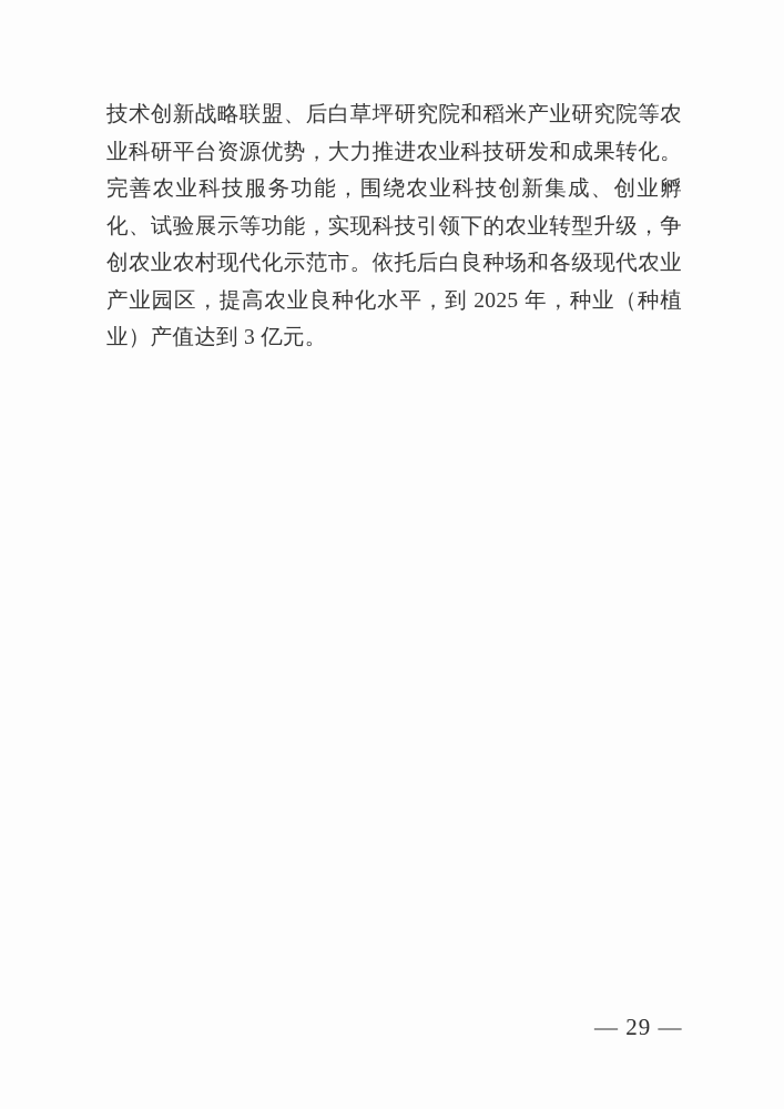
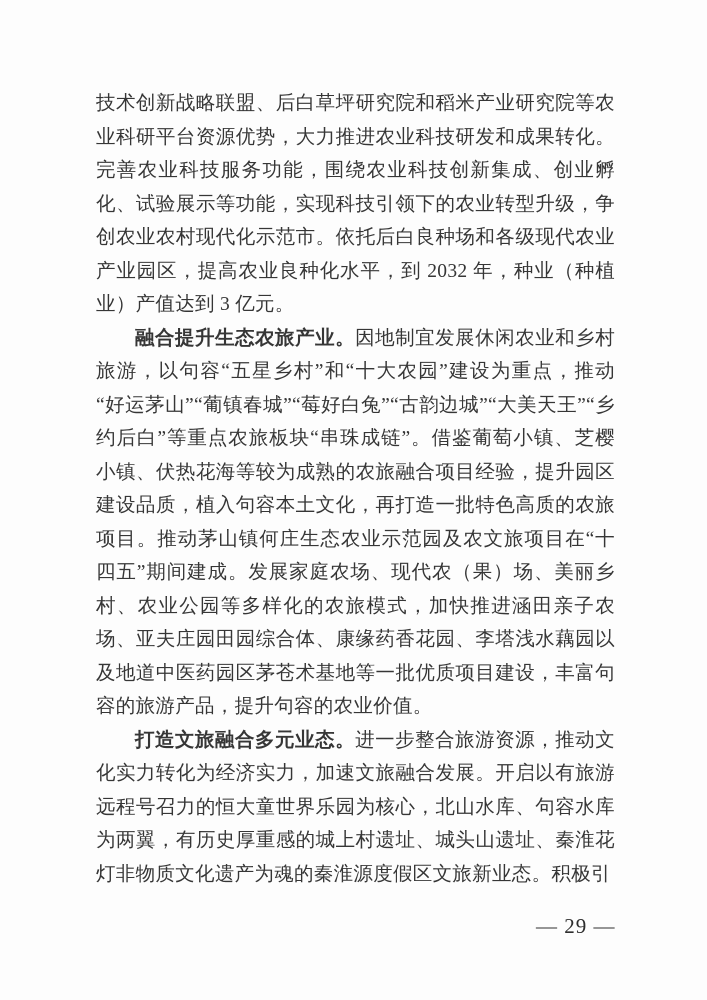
- 技术创新战略联盟、后白草坪研究院和稻米产业研究院等农业科研平台资源优势，大力推进农业科技研发和成果转化。完善农业科技服务功能，围绕农业科技创新集成、创业孵化、试验展示等功能，实现科技引领下的农业转型升级，争创农业农村现代化示范市。依托后白良种场和各级现代农业产业园区，提高农业良种化水平，到 2025 年，种业（种植业）产值达到 3 亿元。
+ 技术创新战略联盟、后白草坪研究院和稻米产业研究院等农业科研平台资源优势，大力推进农业科技研发和成果转化。完善农业科技服务功能，围绕农业科技创新集成、创业孵化、试验展示等功能，实现科技引领下的农业转型升级，争创农业农村现代化示范市。依托后白良种场和各级现代农业产业园区，提高农业良种化水平，到 2032 年，种业（种植业）产值达到 3 亿元。
+ 融合提升生态农旅产业。因地制宜发展休闲农业和乡村旅游，以句容“五星乡村”和“十大农园”建设为重点，推动“好运茅山”“葡镇春城”“莓好白兔”“古韵边城”“大美天王”“乡约后白”等重点农旅板块“串珠成链”。借鉴葡萄小镇、芝樱小镇、伏热花海等较为成熟的农旅融合项目经验，提升园区建设品质，植入句容本土文化，再打造一批特色高质的农旅项目。推动茅山镇何庄生态农业示范园及农文旅项目在“十四五”期间建成。发展家庭农场、现代农（果）场、美丽乡村、农业公园等多样化的农旅模式，加快推进涵田亲子农场、亚夫庄园田园综合体、康缘药香花园、李塔浅水藕园以及地道中医药园区茅苍术基地等一批优质项目建设，丰富句容的旅游产品，提升句容的农业价值。
+ 打造文旅融合多元业态。进一步整合旅游资源，推动文化实力转化为经济实力，加速文旅融合发展。开启以有旅游远程号召力的恒大童世界乐园为核心，北山水库、句容水库为两翼，有历史厚重感的城上村遗址、城头山遗址、秦淮花灯非物质文化遗产为魂的秦淮源度假区文旅新业态。积极引
  — 29 —
